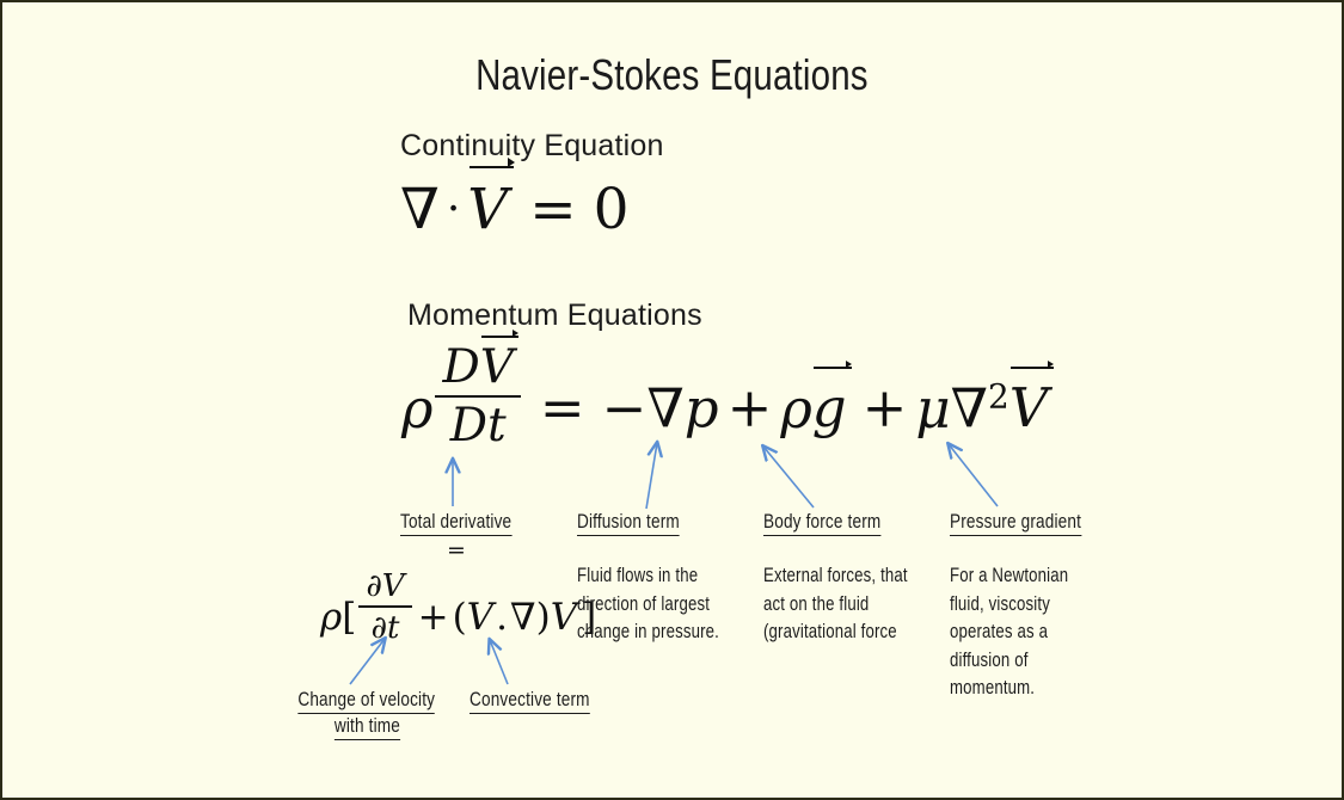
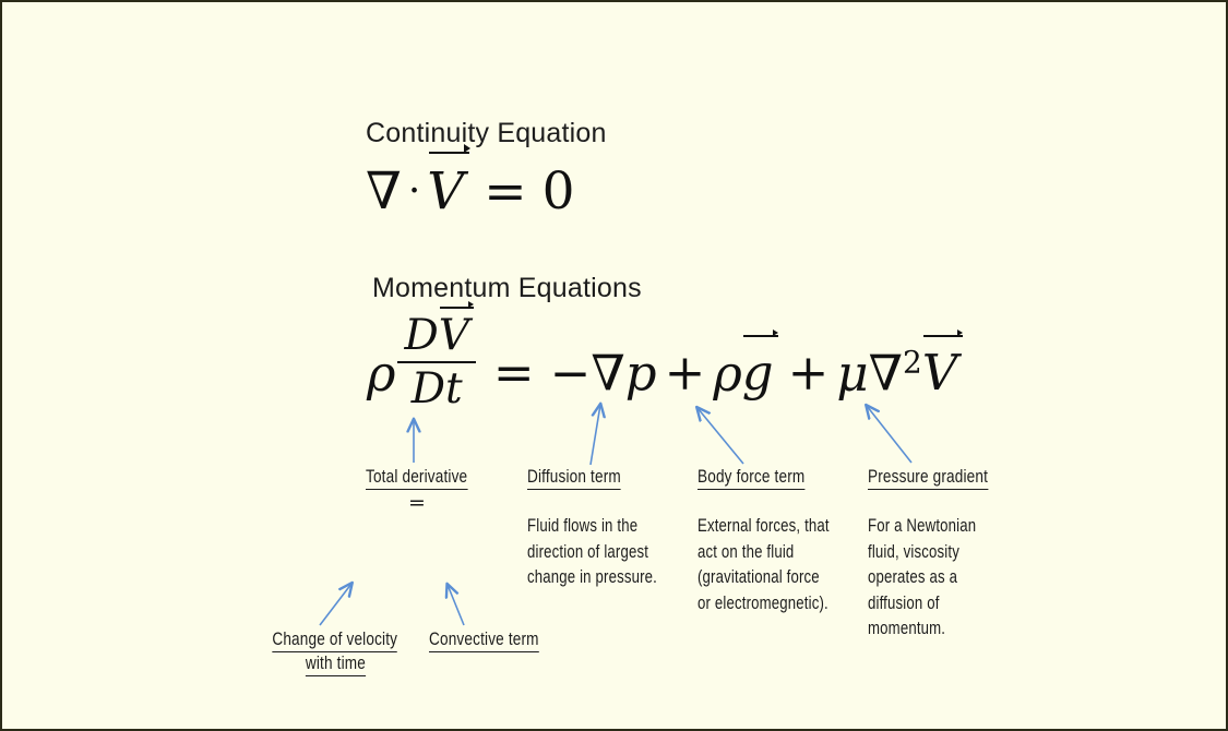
- Navier-Stokes Equations
  Continuity Equation
  ∇ · V = 0
  Momentum Equations
  ρ
  DV
  Dt
  = −∇p + ρg + μ∇2V
- ρ[
- ∂V
- ∂t
- +(V.∇)V]
  Total derivative
  =
  Diffusion term
  Fluid flows in the
  direction of largest
  change in pressure.
  Body force term
  External forces, that
  act on the fluid
  (gravitational force
+ or electromegnetic).
  Pressure gradient
  For a Newtonian
  fluid, viscosity
  operates as a
  diffusion of
  momentum.
  Change of velocity
  with time
  Convective term
